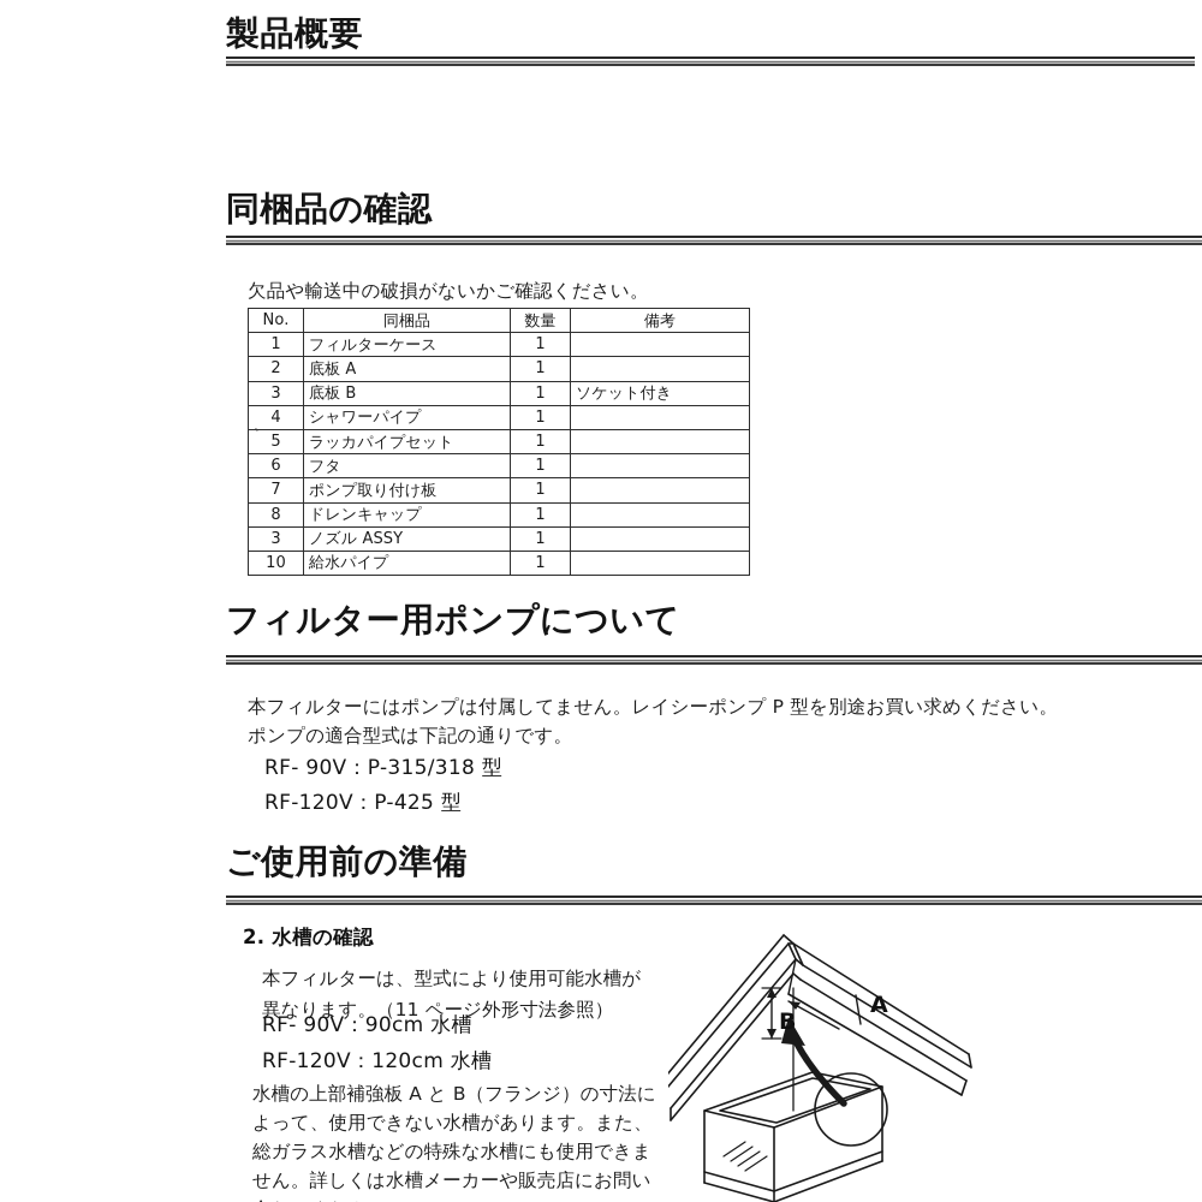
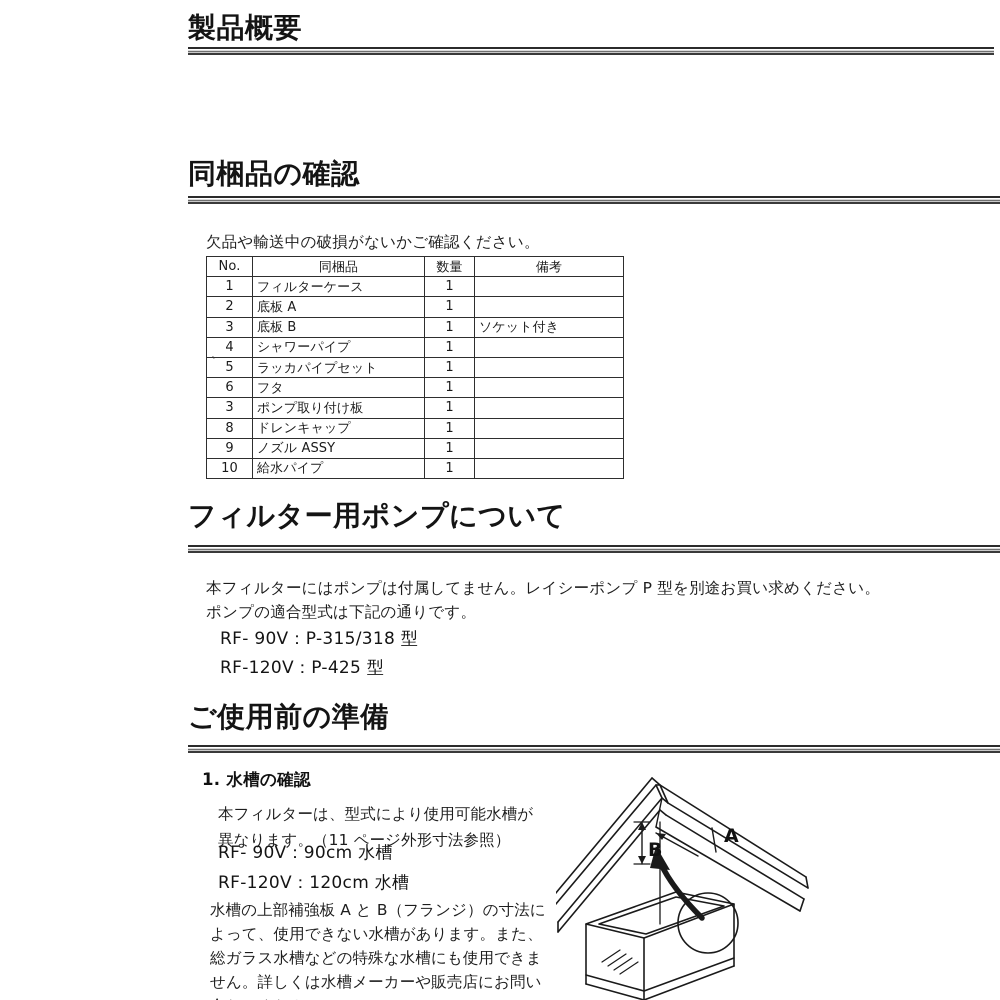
  製品概要
  同梱品の確認
  欠品や輸送中の破損がないかご確認ください。
  No.	同梱品	数量	備考
  1	フィルターケース	1
  2	底板 A	1
  3	底板 B	1	ソケット付き
  4	シャワーパイプ	1
  5	ラッカパイプセット	1
  6	フタ	1
- 7	ポンプ取り付け板	1
+ 3	ポンプ取り付け板	1
  8	ドレンキャップ	1
- 3	ノズル ASSY	1
+ 9	ノズル ASSY	1
  10	給水パイプ	1
  フィルター用ポンプについて
  本フィルターにはポンプは付属してません。レイシーポンプ P 型を別途お買い求めください。
  ポンプの適合型式は下記の通りです。
  RF- 90V：P-315/318 型
  RF-120V：P-425 型
  ご使用前の準備
- 2. 水槽の確認
+ 1. 水槽の確認
  本フィルターは、型式により使用可能水槽が
  異なります。（11 ページ外形寸法参照）
  RF- 90V：90cm 水槽
  RF-120V：120cm 水槽
  水槽の上部補強板 A と B（フランジ）の寸法に
  よって、使用できない水槽があります。また、
  総ガラス水槽などの特殊な水槽にも使用できま
  せん。詳しくは水槽メーカーや販売店にお問い
  A
  B
